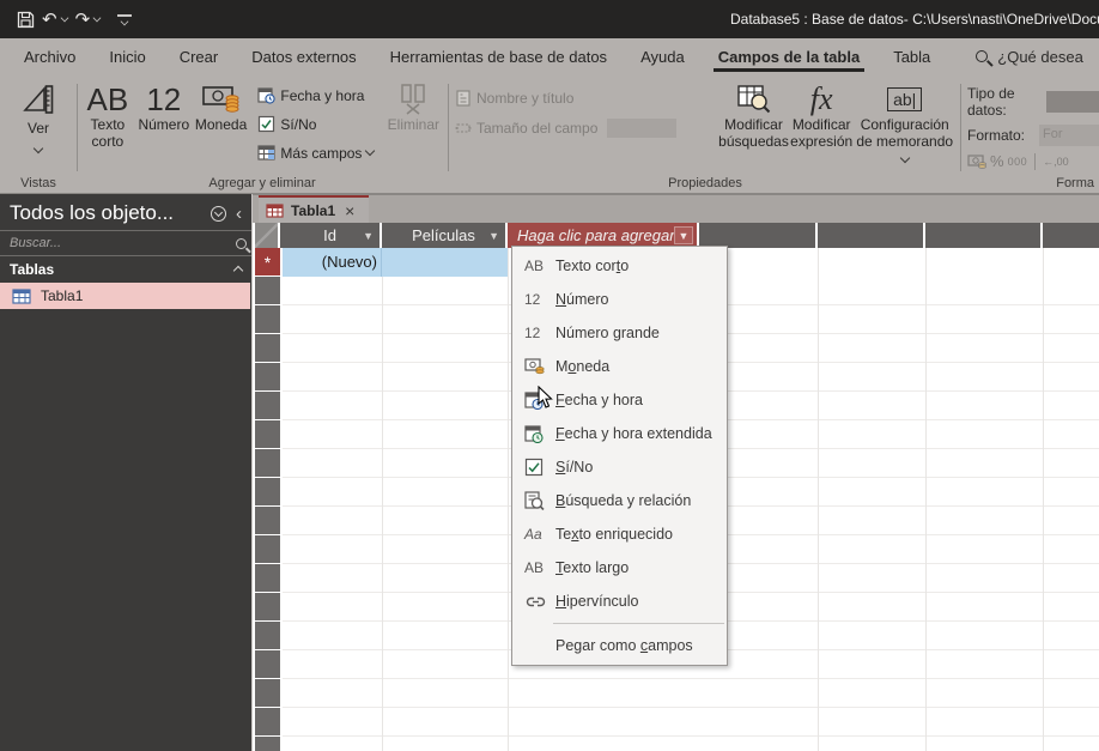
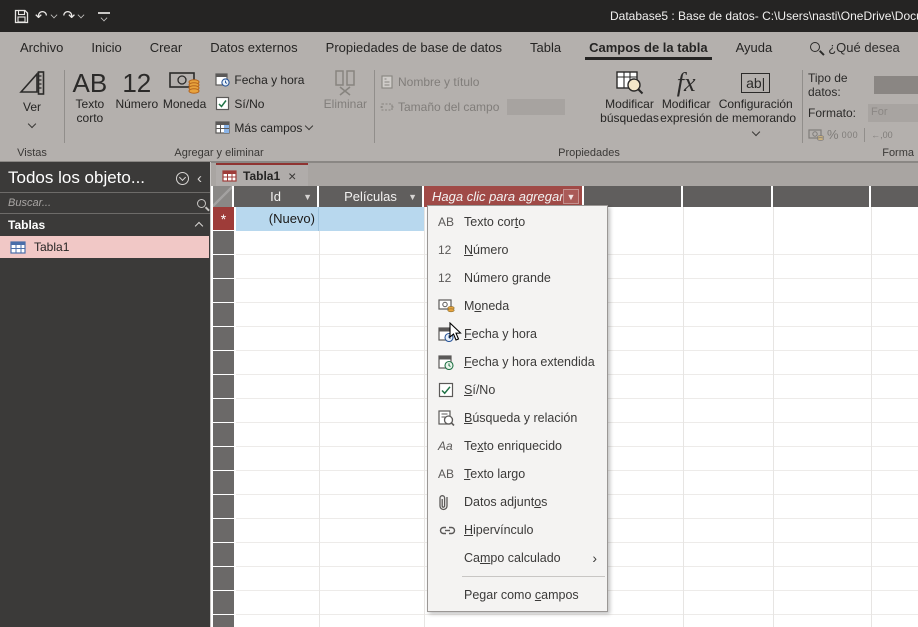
  ↶
  ↷
  Database5 : Base de datos- C:\Users\nasti\OneDrive\Doc
  Archivo
  Inicio
  Crear
  Datos externos
- Herramientas de base de datos
+ Propiedades de base de datos
- Ayuda
+ Tabla
  Campos de la tabla
- Tabla
+ Ayuda
  ¿Qué desea
  Ver
  Vistas
  AB
  Texto corto
  12
  Número
  Moneda
  Fecha y hora
  Sí/No
  Más campos
  Eliminar
  Agregar y eliminar
  Nombre y título
  Tamaño del campo
  Modificar búsquedas
  fx
  Modificar expresión
  ab|
  Configuración de memorando
  Propiedades
  Tipo de datos:
  Formato:
  For
  %
  000
  ←,00
  Forma
  Todos los objeto...
  ‹
  Buscar...
  Tablas
  Tabla1
  Tabla1
  ×
  Id
  ▼
  Películas
  ▼
  Haga clic para agregar
  ▼
  (Nuevo)
  *
  AB
  Texto corto
  12
  Número
  12
  Número grande
  Moneda
  Fecha y hora
  Fecha y hora extendida
  Sí/No
  Búsqueda y relación
  Aa
  Texto enriquecido
  AB
  Texto largo
+ Datos adjuntos
  Hipervínculo
+ Campo calculado
+ ›
  Pegar como campos
